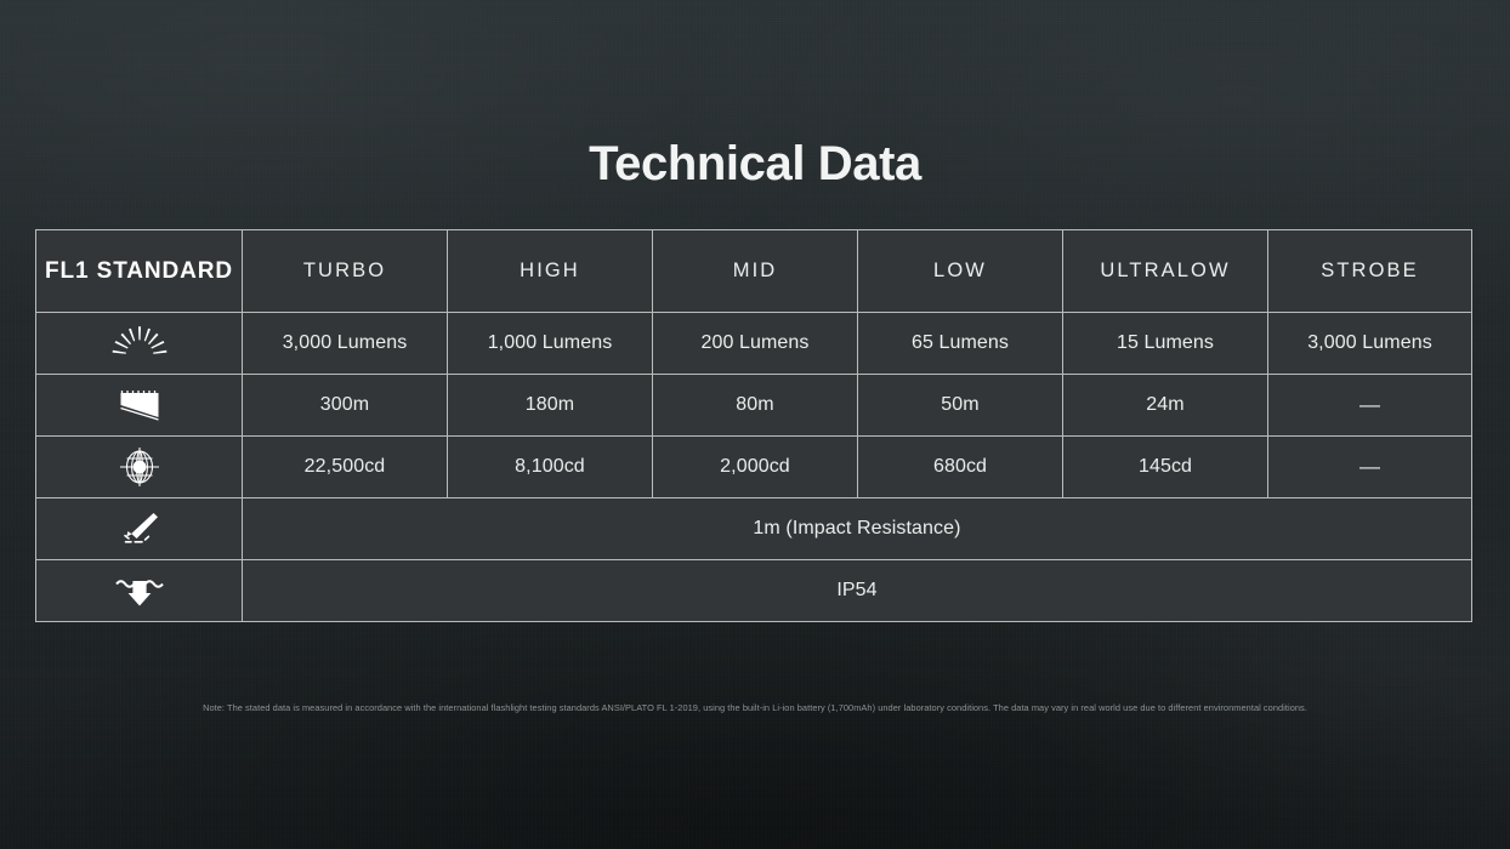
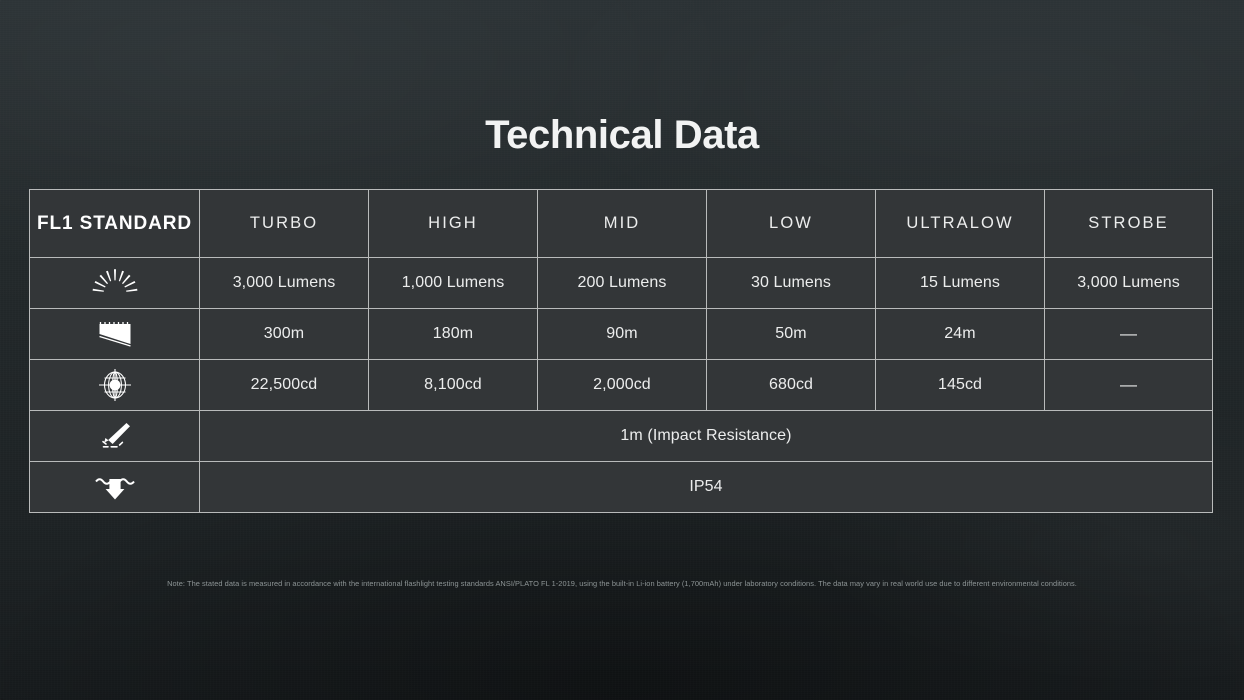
  Technical Data
  FL1 STANDARD	TURBO	HIGH	MID	LOW	ULTRALOW	STROBE
- 	3,000 Lumens	1,000 Lumens	200 Lumens	65 Lumens	15 Lumens	3,000 Lumens
+ 	3,000 Lumens	1,000 Lumens	200 Lumens	30 Lumens	15 Lumens	3,000 Lumens
- 	300m	180m	80m	50m	24m	—
+ 	300m	180m	90m	50m	24m	—
  	22,500cd	8,100cd	2,000cd	680cd	145cd	—
  	1m (Impact Resistance)
  	IP54
  Note: The stated data is measured in accordance with the international flashlight testing standards ANSI/PLATO FL 1-2019, using the built-in Li-ion battery (1,700mAh) under laboratory conditions. The data may vary in real world use due to different environmental conditions.
